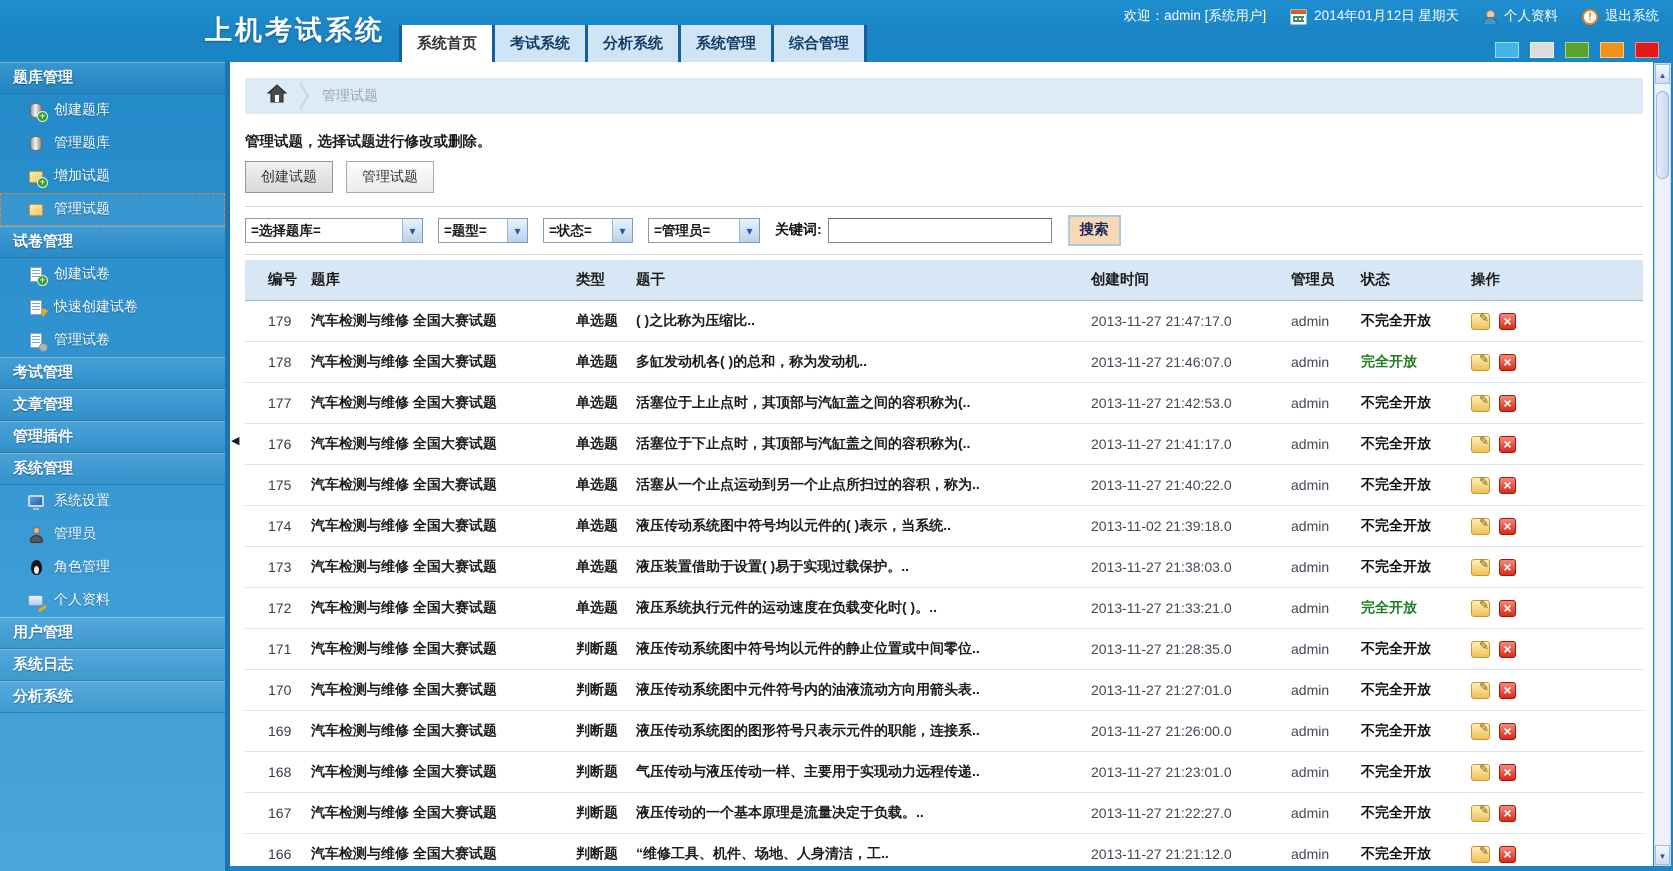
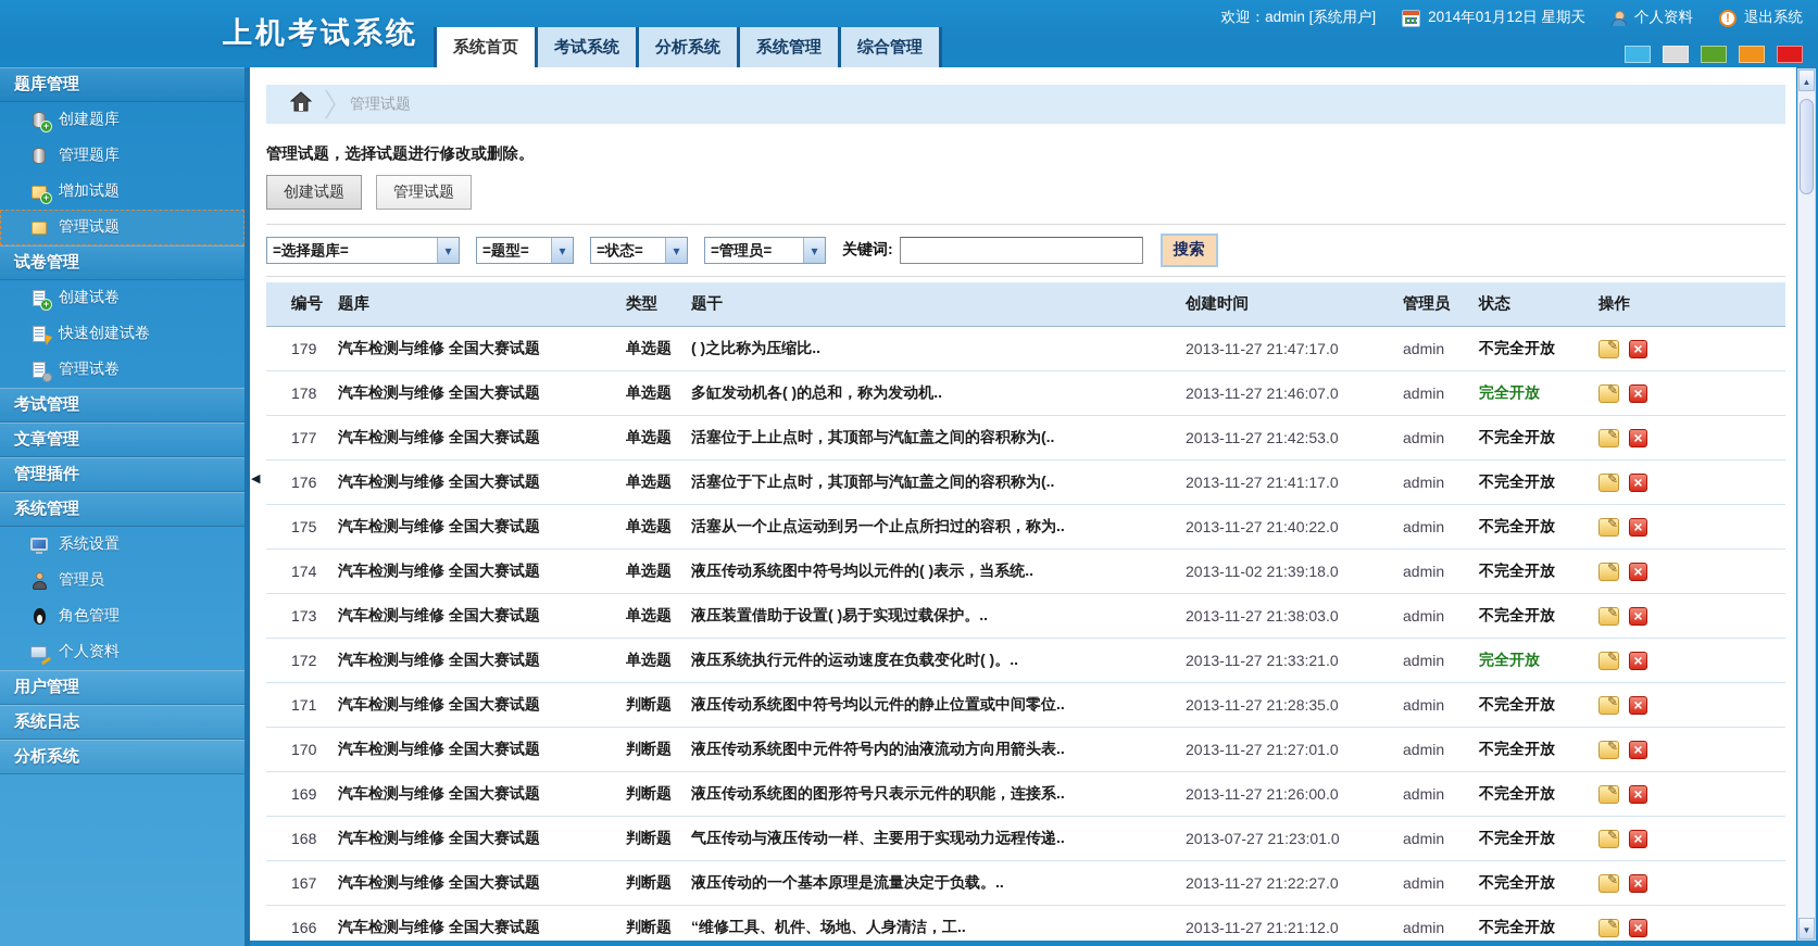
  上机考试系统
  欢迎：admin [系统用户]
  2014年01月12日 星期天
  个人资料
  退出系统
  系统首页
  考试系统
  分析系统
  系统管理
  综合管理
  题库管理
  +
  创建题库
  管理题库
  +
  增加试题
  管理试题
  试卷管理
  +
  创建试卷
  快速创建试卷
  管理试卷
  考试管理
  文章管理
  管理插件
  系统管理
  系统设置
  管理员
  角色管理
  个人资料
  用户管理
  系统日志
  分析系统
  ◀
  管理试题
  管理试题，选择试题进行修改或删除。
  创建试题
  管理试题
  =选择题库=
  =题型=
  =状态=
  =管理员=
  关键词:
  搜索
  编号	题库	类型	题干	创建时间	管理员	状态	操作
  179	汽车检测与维修 全国大赛试题	单选题	( )之比称为压缩比..	2013-11-27 21:47:17.0	admin	不完全开放
  178	汽车检测与维修 全国大赛试题	单选题	多缸发动机各( )的总和，称为发动机..	2013-11-27 21:46:07.0	admin	完全开放
  177	汽车检测与维修 全国大赛试题	单选题	活塞位于上止点时，其顶部与汽缸盖之间的容积称为(..	2013-11-27 21:42:53.0	admin	不完全开放
  176	汽车检测与维修 全国大赛试题	单选题	活塞位于下止点时，其顶部与汽缸盖之间的容积称为(..	2013-11-27 21:41:17.0	admin	不完全开放
  175	汽车检测与维修 全国大赛试题	单选题	活塞从一个止点运动到另一个止点所扫过的容积，称为..	2013-11-27 21:40:22.0	admin	不完全开放
  174	汽车检测与维修 全国大赛试题	单选题	液压传动系统图中符号均以元件的( )表示，当系统..	2013-11-02 21:39:18.0	admin	不完全开放
  173	汽车检测与维修 全国大赛试题	单选题	液压装置借助于设置( )易于实现过载保护。..	2013-11-27 21:38:03.0	admin	不完全开放
  172	汽车检测与维修 全国大赛试题	单选题	液压系统执行元件的运动速度在负载变化时( )。..	2013-11-27 21:33:21.0	admin	完全开放
  171	汽车检测与维修 全国大赛试题	判断题	液压传动系统图中符号均以元件的静止位置或中间零位..	2013-11-27 21:28:35.0	admin	不完全开放
  170	汽车检测与维修 全国大赛试题	判断题	液压传动系统图中元件符号内的油液流动方向用箭头表..	2013-11-27 21:27:01.0	admin	不完全开放
  169	汽车检测与维修 全国大赛试题	判断题	液压传动系统图的图形符号只表示元件的职能，连接系..	2013-11-27 21:26:00.0	admin	不完全开放
- 168	汽车检测与维修 全国大赛试题	判断题	气压传动与液压传动一样、主要用于实现动力远程传递..	2013-11-27 21:23:01.0	admin	不完全开放
+ 168	汽车检测与维修 全国大赛试题	判断题	气压传动与液压传动一样、主要用于实现动力远程传递..	2013-07-27 21:23:01.0	admin	不完全开放
  167	汽车检测与维修 全国大赛试题	判断题	液压传动的一个基本原理是流量决定于负载。..	2013-11-27 21:22:27.0	admin	不完全开放
  166	汽车检测与维修 全国大赛试题	判断题	“维修工具、机件、场地、人身清洁，工..	2013-11-27 21:21:12.0	admin	不完全开放
